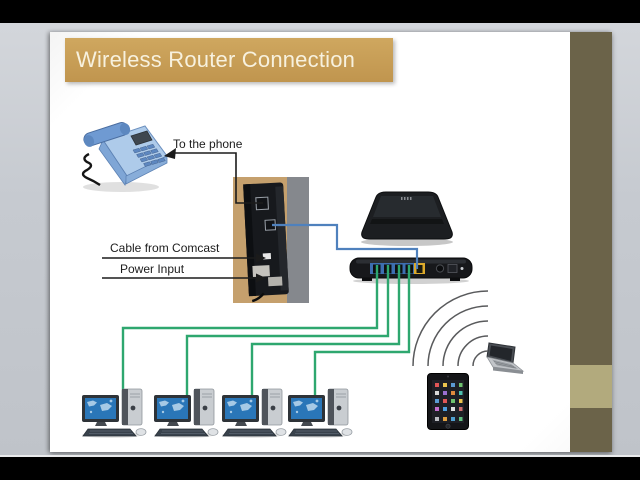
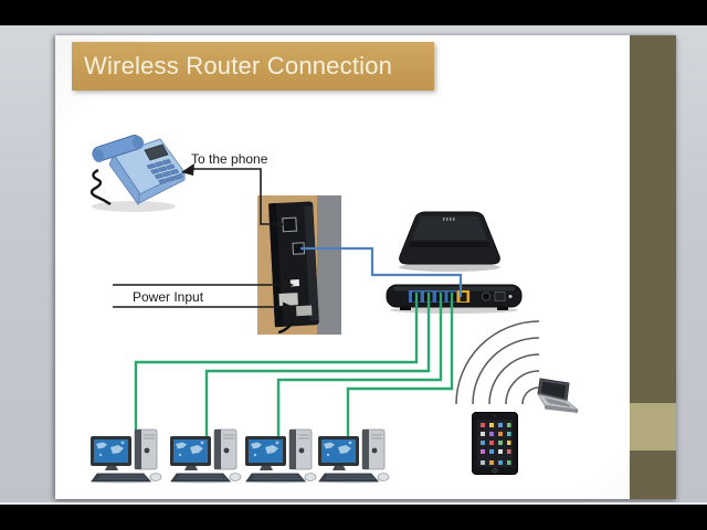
  Wireless Router Connection
  To the phone
- Cable from Comcast
  Power Input
